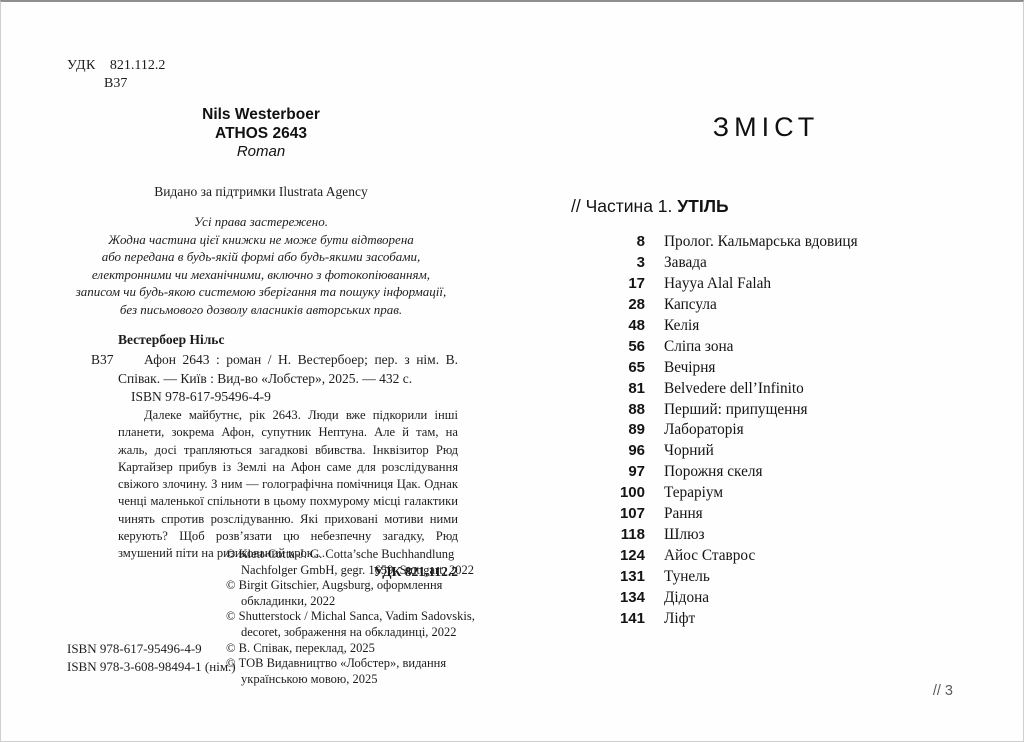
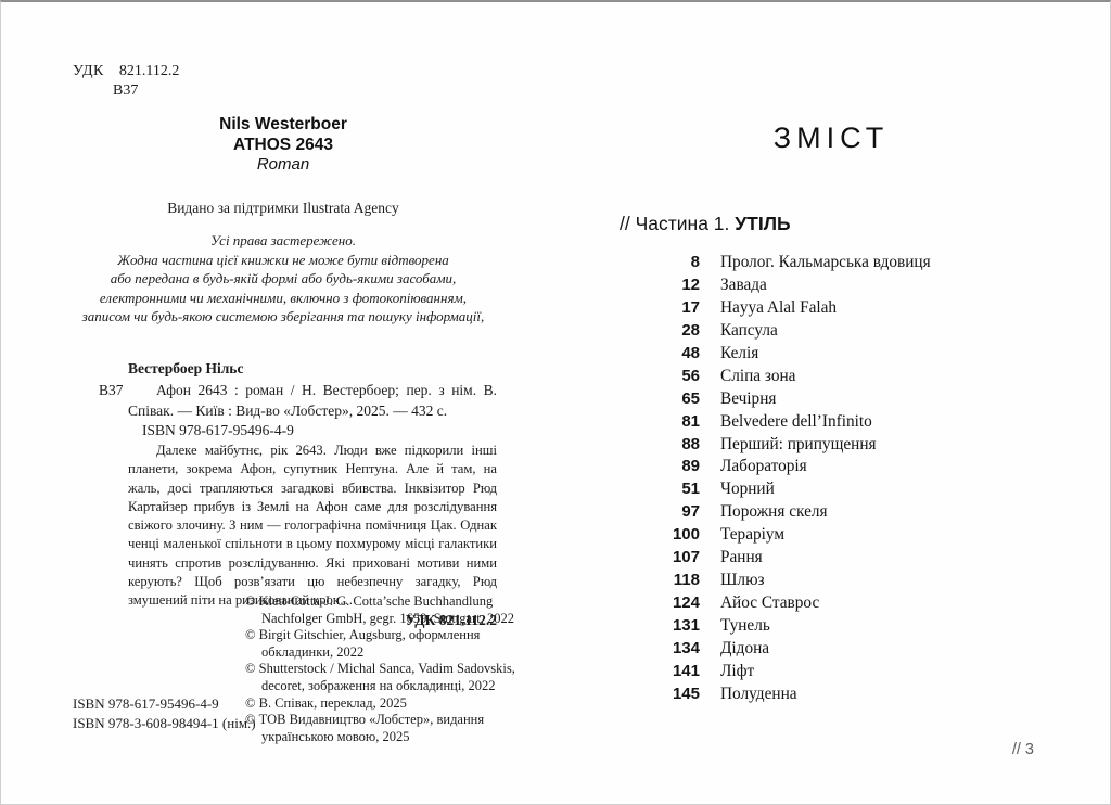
  УДК 821.112.2
  В37
  Nils Westerboer
  ATHOS 2643
  Roman
  Видано за підтримки Ilustrata Agency
  Усі права застережено.
  Жодна частина цієї книжки не може бути відтворена
  або передана в будь-якій формі або будь-якими засобами,
  електронними чи механічними, включно з фотокопіюванням,
  записом чи будь-якою системою зберігання та пошуку інформації,
- без письмового дозволу власників авторських прав.
  Вестербоер Нільс
  В37
  Афон 2643 : роман / Н. Вестербоер; пер. з нім. В. Співак. — Київ : Вид-во «Лобстер», 2025. — 432 с.
  ISBN 978-617-95496-4-9
  Далеке майбутнє, рік 2643. Люди вже підкорили інші планети, зокрема Афон, супутник Нептуна. Але й там, на жаль, досі трапляються загадкові вбивства. Інквізитор Рюд Картайзер прибув із Землі на Афон саме для розслідування свіжого злочину. З ним — голографічна помічниця Цак. Однак ченці маленької спільноти в цьому похмурому місці галактики чинять спротив розслідуванню. Які приховані мотиви ними керують? Щоб розв’язати цю небезпечну загадку, Рюд змушений піти на ризикований крок…
  УДК 821.112.2
  © Klett-Cotta-J. G. Cotta’sche Buchhandlung Nachfolger GmbH, gegr. 1659, Stuttgart, 2022
  © Birgit Gitschier, Augsburg, оформлення обкладинки, 2022
  © Shutterstock / Michal Sanca, Vadim Sadovskis, decoret, зображення на обкладинці, 2022
  © В. Співак, переклад, 2025
  © ТОВ Видавництво «Лобстер», видання українською мовою, 2025
  ISBN 978-617-95496-4-9
  ISBN 978-3-608-98494-1 (нім.)
  ЗМІСТ
  // Частина 1. УТІЛЬ
  8
  Пролог. Кальмарська вдовиця
- 3
+ 12
  Завада
  17
  Hayya Alal Falah
  28
  Капсула
  48
  Келія
  56
  Сліпа зона
  65
  Вечірня
  81
  Belvedere dell’Infinito
  88
  Перший: припущення
  89
  Лабораторія
- 96
+ 51
  Чорний
  97
  Порожня скеля
  100
  Тераріум
  107
  Рання
  118
  Шлюз
  124
  Айос Ставрос
  131
  Тунель
  134
  Дідона
  141
  Ліфт
+ 145
+ Полуденна
  // 3
